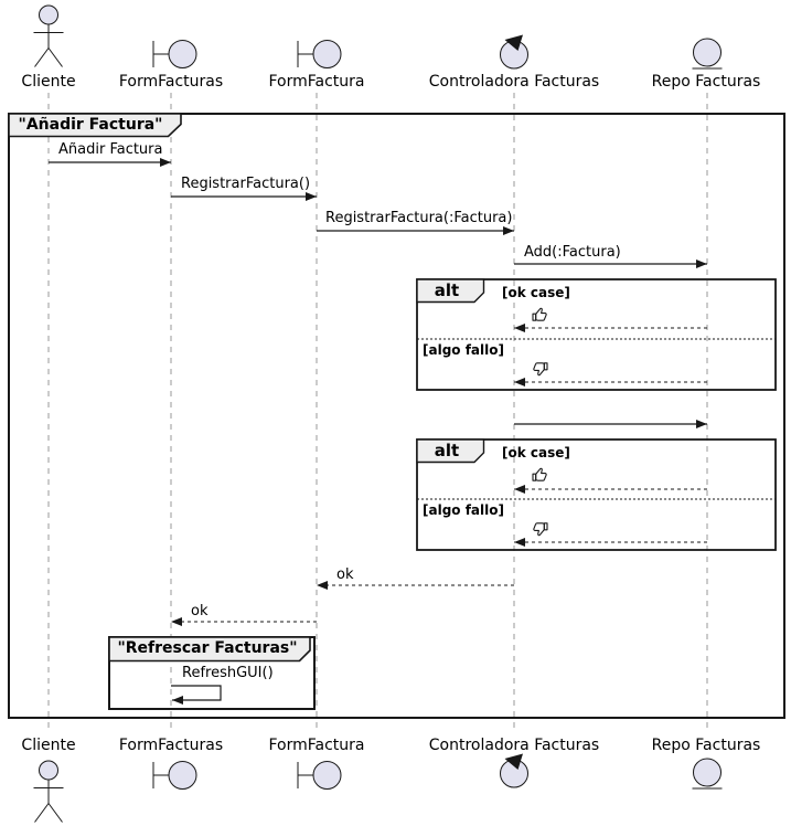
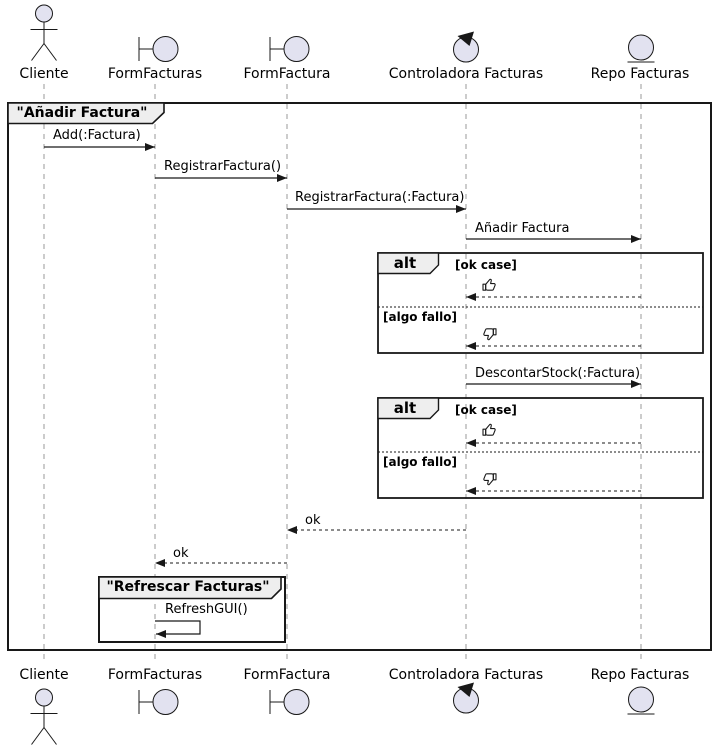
  Cliente
  FormFacturas
  FormFactura
  Controladora Facturas
  Repo Facturas
  "Añadir Factura"
  "Refrescar Facturas"
- Añadir Factura
+ Add(:Factura)
  RegistrarFactura()
  RegistrarFactura(:Factura)
- Add(:Factura)
+ Añadir Factura
+ DescontarStock(:Factura)
  ok
  ok
  RefreshGUI()
  alt
  [ok case]
  [algo fallo]
  alt
  [ok case]
  [algo fallo]
  Cliente
  FormFacturas
  FormFactura
  Controladora Facturas
  Repo Facturas
